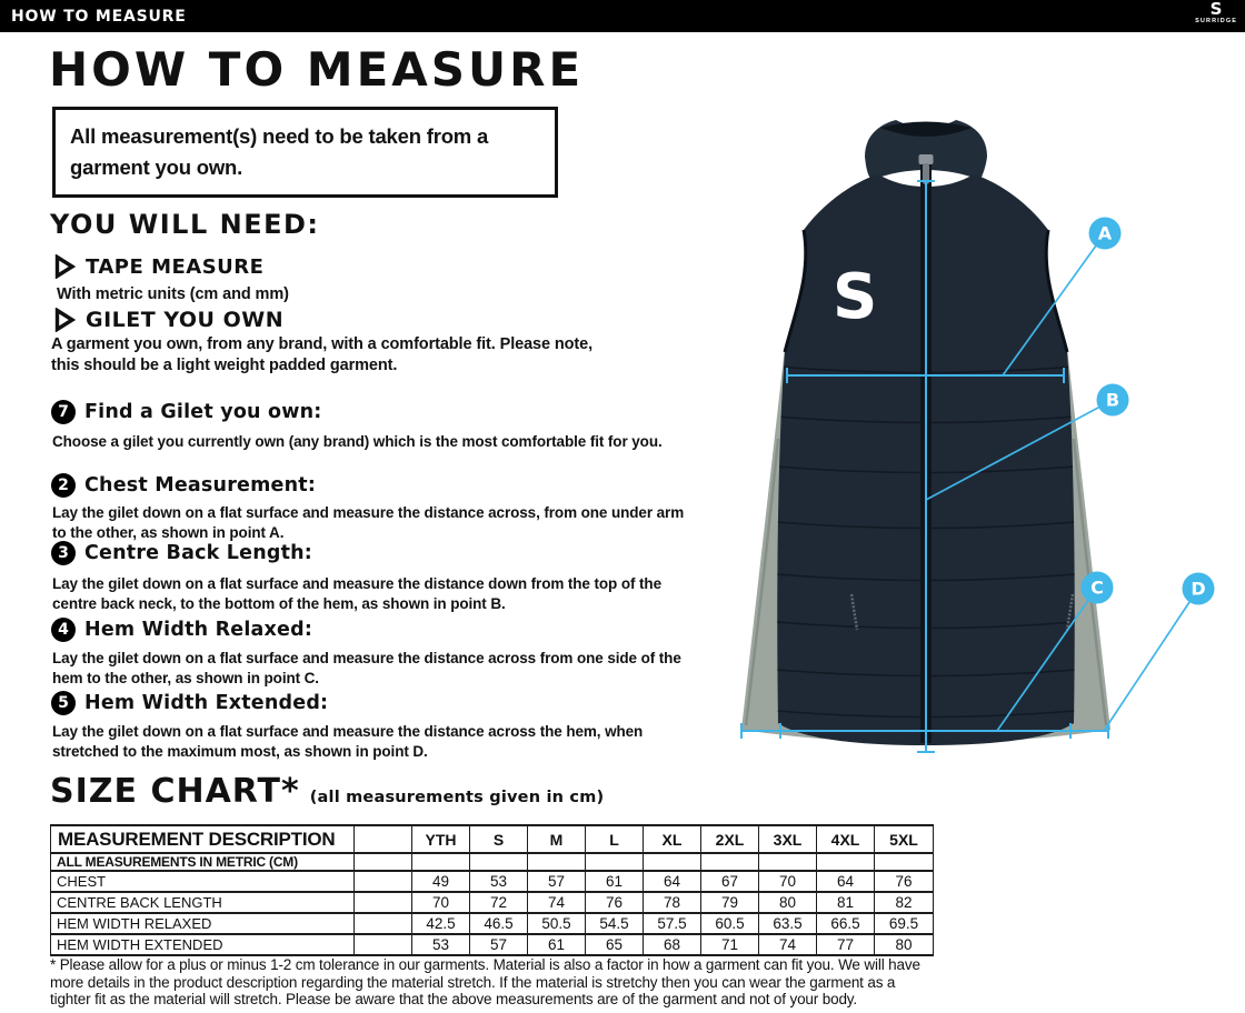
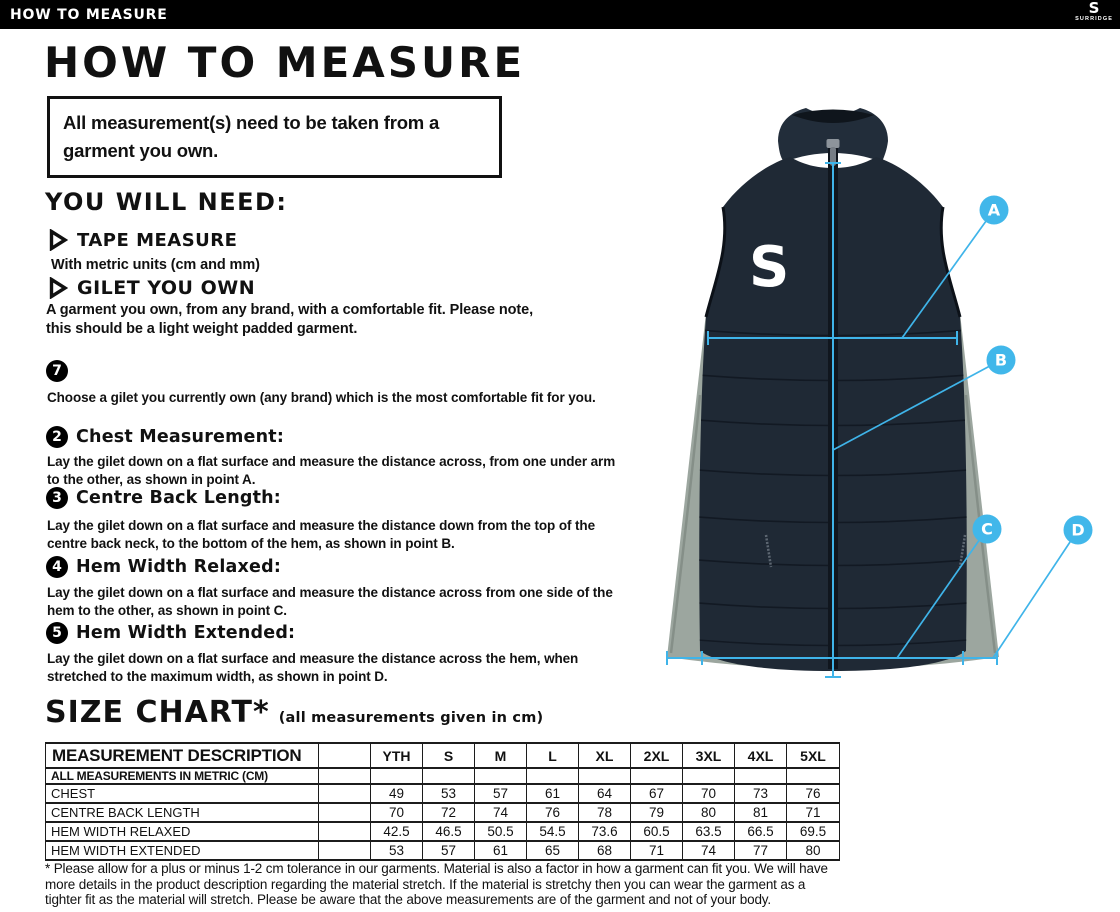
  HOW TO MEASURE
  S
  HOW TO MEASURE
  All measurement(s) need to be taken from a garment you own.
  YOU WILL NEED:
  TAPE MEASURE
  With metric units (cm and mm)
  GILET YOU OWN
  A garment you own, from any brand, with a comfortable fit. Please note, this should be a light weight padded garment.
  7
- Find a Gilet you own:
  Choose a gilet you currently own (any brand) which is the most comfortable fit for you.
  2
  Chest Measurement:
  Lay the gilet down on a flat surface and measure the distance across, from one under arm to the other, as shown in point A.
  3
  Centre Back Length:
  Lay the gilet down on a flat surface and measure the distance down from the top of the centre back neck, to the bottom of the hem, as shown in point B.
  4
  Hem Width Relaxed:
  Lay the gilet down on a flat surface and measure the distance across from one side of the hem to the other, as shown in point C.
  5
  Hem Width Extended:
- Lay the gilet down on a flat surface and measure the distance across the hem, when stretched to the maximum most, as shown in point D.
+ Lay the gilet down on a flat surface and measure the distance across the hem, when stretched to the maximum width, as shown in point D.
  S
  A
  B
  C
  D
  SIZE CHART*
  (all measurements given in cm)
  MEASUREMENT DESCRIPTION		YTH	S	M	L	XL	2XL	3XL	4XL	5XL
  ALL MEASUREMENTS IN METRIC (CM)
- CHEST		49	53	57	61	64	67	70	64	76
+ CHEST		49	53	57	61	64	67	70	73	76
- CENTRE BACK LENGTH		70	72	74	76	78	79	80	81	82
+ CENTRE BACK LENGTH		70	72	74	76	78	79	80	81	71
- HEM WIDTH RELAXED		42.5	46.5	50.5	54.5	57.5	60.5	63.5	66.5	69.5
+ HEM WIDTH RELAXED		42.5	46.5	50.5	54.5	73.6	60.5	63.5	66.5	69.5
  HEM WIDTH EXTENDED		53	57	61	65	68	71	74	77	80
  * Please allow for a plus or minus 1-2 cm tolerance in our garments. Material is also a factor in how a garment can fit you. We will have
  more details in the product description regarding the material stretch. If the material is stretchy then you can wear the garment as a
  tighter fit as the material will stretch. Please be aware that the above measurements are of the garment and not of your body.
